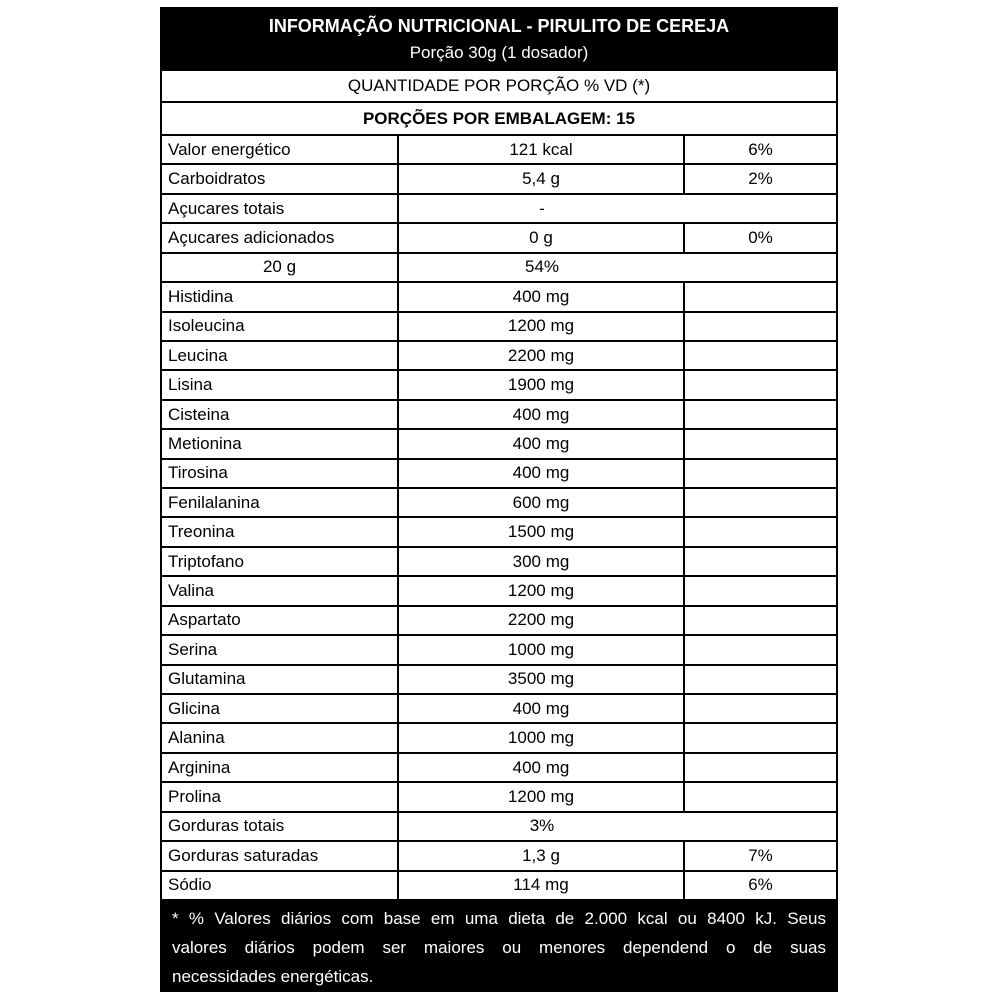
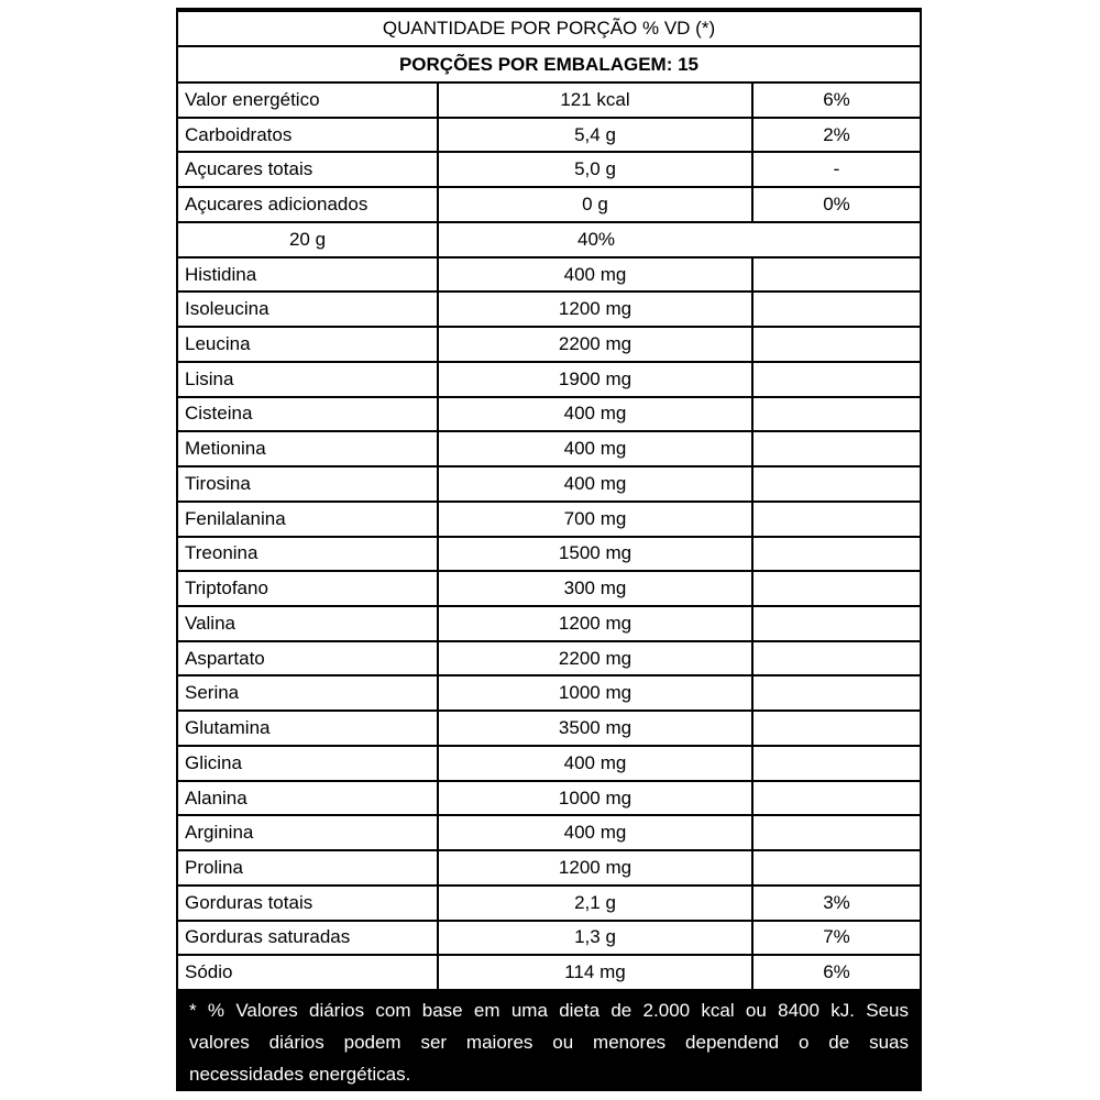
- INFORMAÇÃO NUTRICIONAL - PIRULITO DE CEREJA
- Porção 30g (1 dosador)
  QUANTIDADE POR PORÇÃO % VD (*)
  PORÇÕES POR EMBALAGEM: 15
  Valor energético
  121 kcal
  6%
  Carboidratos
  5,4 g
  2%
  Açucares totais
+ 5,0 g
  -
  Açucares adicionados
  0 g
  0%
  20 g
- 54%
+ 40%
  Histidina
  400 mg
  Isoleucina
  1200 mg
  Leucina
  2200 mg
  Lisina
  1900 mg
  Cisteina
  400 mg
  Metionina
  400 mg
  Tirosina
  400 mg
  Fenilalanina
- 600 mg
+ 700 mg
  Treonina
  1500 mg
  Triptofano
  300 mg
  Valina
  1200 mg
  Aspartato
  2200 mg
  Serina
  1000 mg
  Glutamina
  3500 mg
  Glicina
  400 mg
  Alanina
  1000 mg
  Arginina
  400 mg
  Prolina
  1200 mg
  Gorduras totais
+ 2,1 g
  3%
  Gorduras saturadas
  1,3 g
  7%
  Sódio
  114 mg
  6%
  * % Valores diários com base em uma dieta de 2.000 kcal ou 8400 kJ. Seus
  valores diários podem ser maiores ou menores dependend o de suas
  necessidades energéticas.
